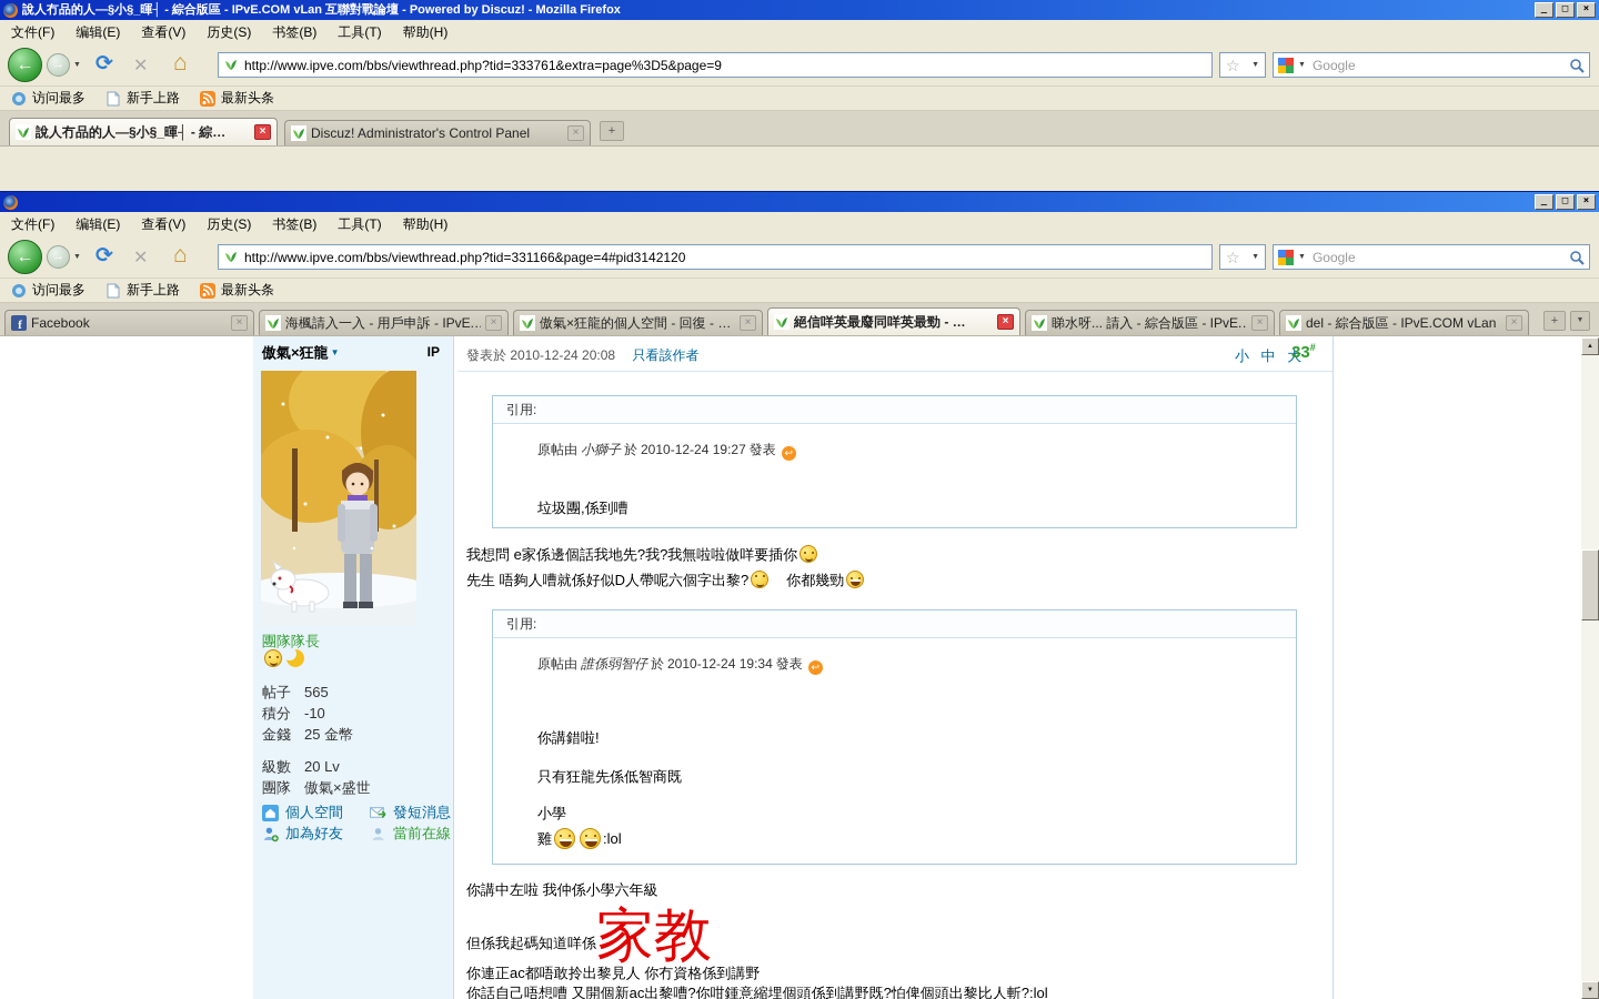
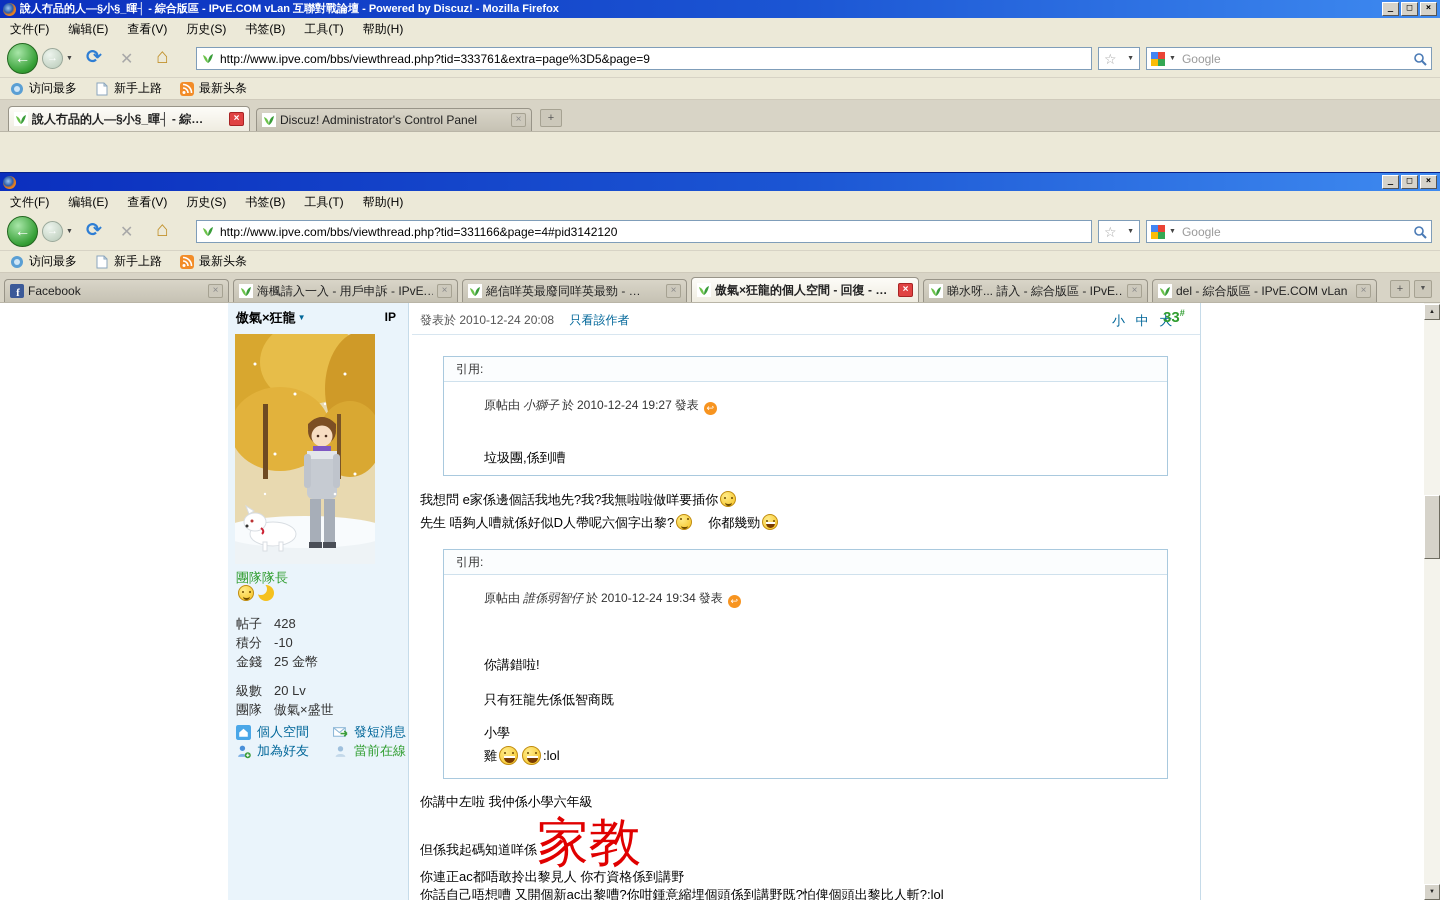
  說人冇品的人—§小§_暉┤ - 綜合版區 - IPvE.COM vLan 互聯對戰論壇 - Powered by Discuz! - Mozilla Firefox
  _
  □
  ×
  文件(F)
  编辑(E)
  查看(V)
  历史(S)
  书签(B)
  工具(T)
  帮助(H)
  ←
  →
  ⟳
  ✕
  ⌂
  http://www.ipve.com/bbs/viewthread.php?tid=333761&extra=page%3D5&page=9
  ☆
  Google
  访问最多
  新手上路
  最新头条
  說人冇品的人—§小§_暉┤ - 綜…
  ×
  Discuz! Administrator's Control Panel
  ×
  +
  _
  □
  ×
  文件(F)
  编辑(E)
  查看(V)
  历史(S)
  书签(B)
  工具(T)
  帮助(H)
  ←
  →
  ⟳
  ✕
  ⌂
  http://www.ipve.com/bbs/viewthread.php?tid=331166&page=4#pid3142120
  ☆
  Google
  访问最多
  新手上路
  最新头条
  f
  Facebook
  ×
  海楓請入一入 - 用戶申訴 - IPvE.
  ×
- 傲氣×狂龍的個人空間 - 回復 - …
+ 絕信咩英最廢同咩英最勁 - …
  ×
- 絕信咩英最廢同咩英最勁 - …
+ 傲氣×狂龍的個人空間 - 回復 - …
  ×
  睇水呀... 請入 - 綜合版區 - IPvE.
  ×
  del - 綜合版區 - IPvE.COM vLan
  ×
  +
  傲氣×狂龍 ▼
  IP
  團隊隊長
- 帖子 565
+ 帖子 428
  積分 -10
  金錢 25 金幣
  級數 20 Lv
  團隊 傲氣×盛世
  個人空間
  發短消息
  加為好友
  當前在線
  發表於 2010-12-24 20:08 只看該作者
  小 中 大
  33#
  引用:
  原帖由 小獅子 於 2010-12-24 19:27 發表 ↩
  垃圾團,係到嘈
  我想問 e家係邊個話我地先?我?我無啦啦做咩要插你
  先生 唔夠人嘈就係好似D人帶呢六個字出黎? 你都幾勁
  引用:
  原帖由 誰係弱智仔 於 2010-12-24 19:34 發表 ↩
  你講錯啦!
  只有狂龍先係低智商既
  小學
  雞 :lol
  你講中左啦 我仲係小學六年級
  但係我起碼知道咩係
  家教
  你連正ac都唔敢拎出黎見人 你冇資格係到講野
  你話自己唔想嘈 又開個新ac出黎嘈?你咁鍾意縮埋個頭係到講野既?怕俾個頭出黎比人斬?:lol
